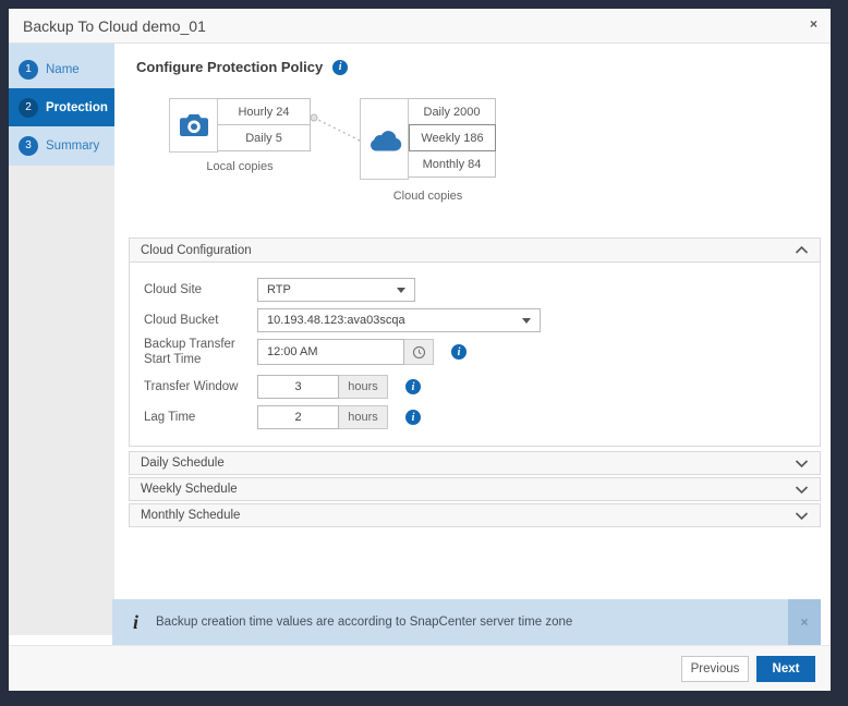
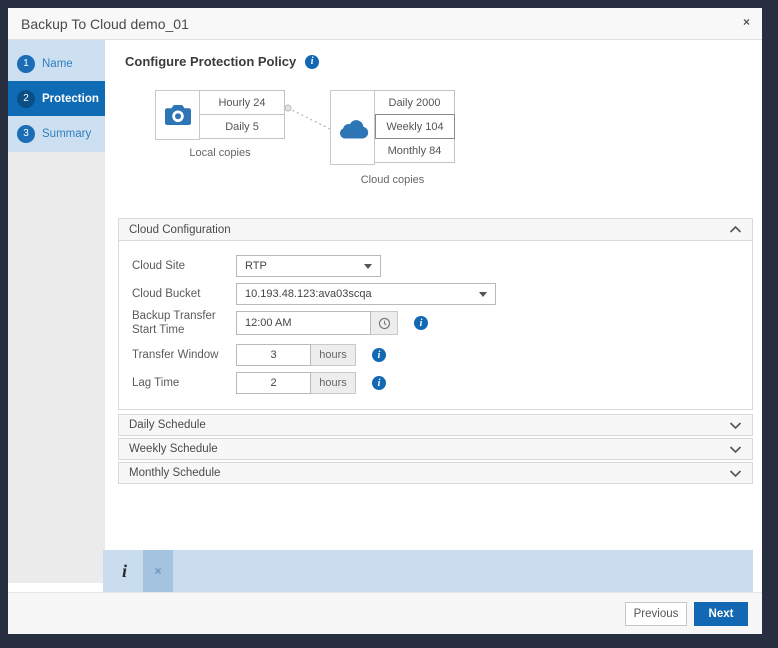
  Backup To Cloud demo_01
  ×
  1
  Name
  2
  Protection
  3
  Summary
  Configure Protection Policy
  i
  Hourly 24
  Daily 5
  Local copies
  Daily 2000
- Weekly 186
+ Weekly 104
  Monthly 84
  Cloud copies
  Cloud Configuration
  Cloud Site
  RTP
  Cloud Bucket
  10.193.48.123:ava03scqa
  Backup Transfer Start Time
  12:00 AM
  i
  Transfer Window
  3
  hours
  i
  Lag Time
  2
  hours
  i
  Daily Schedule
  Weekly Schedule
  Monthly Schedule
  i
- Backup creation time values are according to SnapCenter server time zone
  ×
  Previous
  Next
